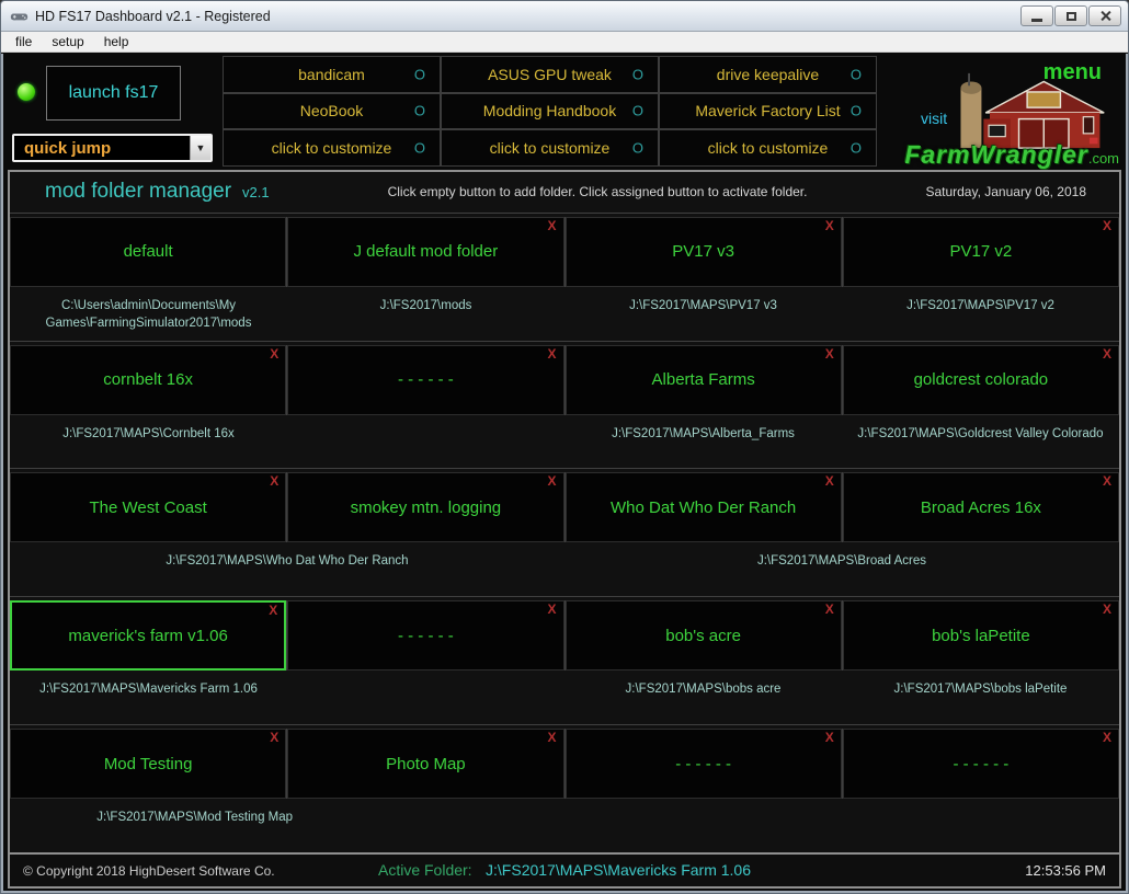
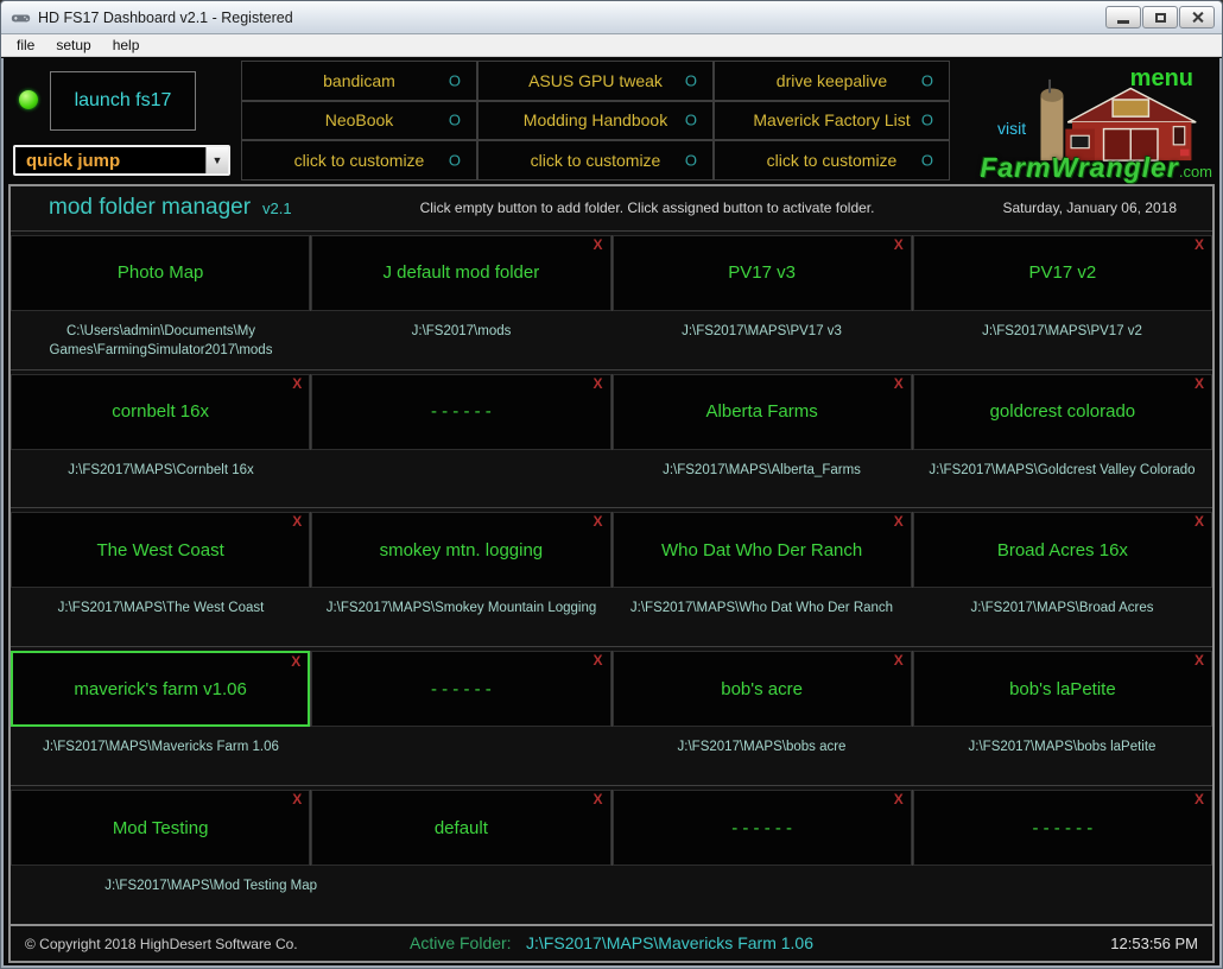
  HD FS17 Dashboard v2.1 - Registered
  file
  setup
  help
  launch fs17
  quick jump
  ▼
  bandicam
  O
  ASUS GPU tweak
  O
  drive keepalive
  O
  NeoBook
  O
  Modding Handbook
  O
  Maverick Factory List
  O
  click to customize
  O
  click to customize
  O
  click to customize
  O
  menu
  visit
  FarmWrangler.com
  mod folder manager
  v2.1
  Click empty button to add folder. Click assigned button to activate folder.
  Saturday, January 06, 2018
- default
+ Photo Map
  X
  J default mod folder
  X
  PV17 v3
  X
  PV17 v2
  C:\Users\admin\Documents\My Games\FarmingSimulator2017\mods
  J:\FS2017\mods
  J:\FS2017\MAPS\PV17 v3
  J:\FS2017\MAPS\PV17 v2
  X
  cornbelt 16x
  X
  - - - - - -
  X
  Alberta Farms
  X
  goldcrest colorado
  J:\FS2017\MAPS\Cornbelt 16x
  J:\FS2017\MAPS\Alberta_Farms
  J:\FS2017\MAPS\Goldcrest Valley Colorado
  X
  The West Coast
  X
  smokey mtn. logging
  X
  Who Dat Who Der Ranch
  X
  Broad Acres 16x
+ J:\FS2017\MAPS\The West Coast
+ J:\FS2017\MAPS\Smokey Mountain Logging
  J:\FS2017\MAPS\Who Dat Who Der Ranch
  J:\FS2017\MAPS\Broad Acres
  X
  maverick's farm v1.06
  X
  - - - - - -
  X
  bob's acre
  X
  bob's laPetite
  J:\FS2017\MAPS\Mavericks Farm 1.06
  J:\FS2017\MAPS\bobs acre
  J:\FS2017\MAPS\bobs laPetite
  X
  Mod Testing
  X
- Photo Map
+ default
  X
  - - - - - -
  X
  - - - - - -
  J:\FS2017\MAPS\Mod Testing Map
  © Copyright 2018 HighDesert Software Co.
  Active Folder: J:\FS2017\MAPS\Mavericks Farm 1.06
  12:53:56 PM
